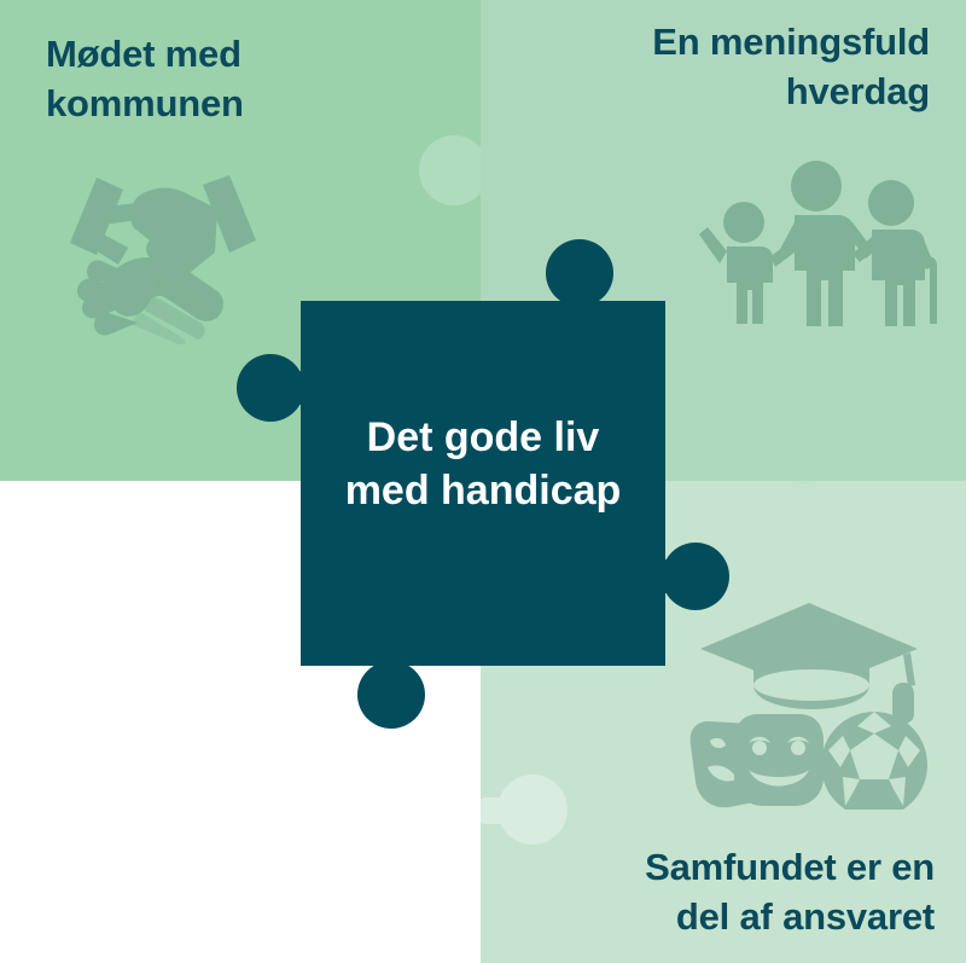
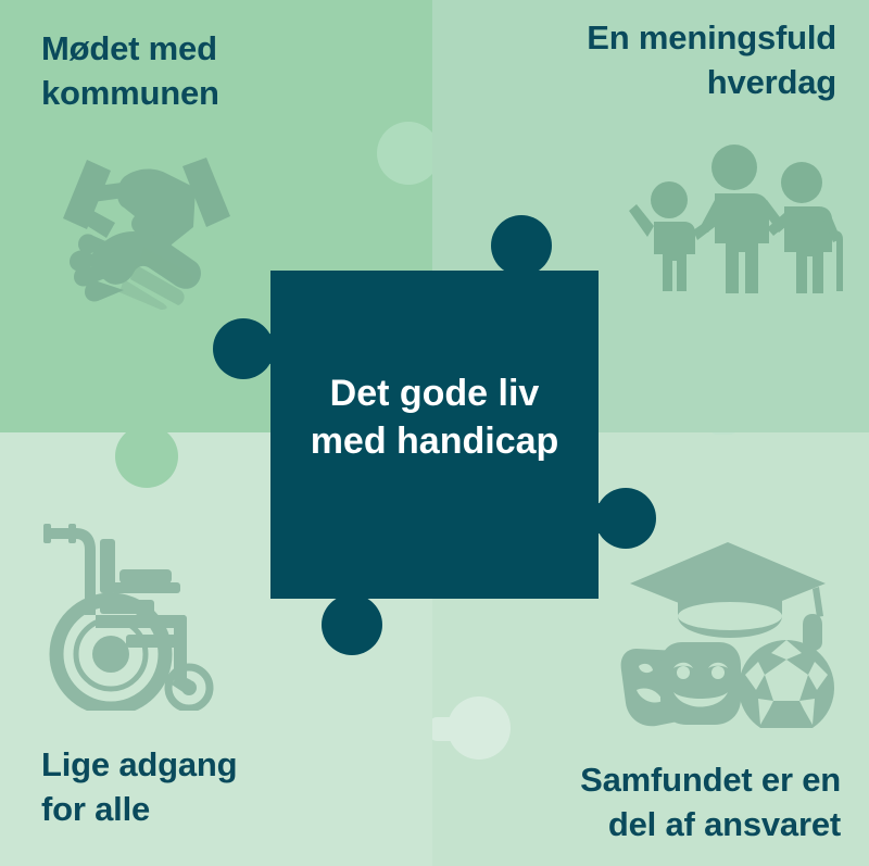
  Mødet med
  kommunen
  En meningsfuld
  hverdag
+ Lige adgang
+ for alle
  Samfundet er en
  del af ansvaret
  Det gode liv
  med handicap
